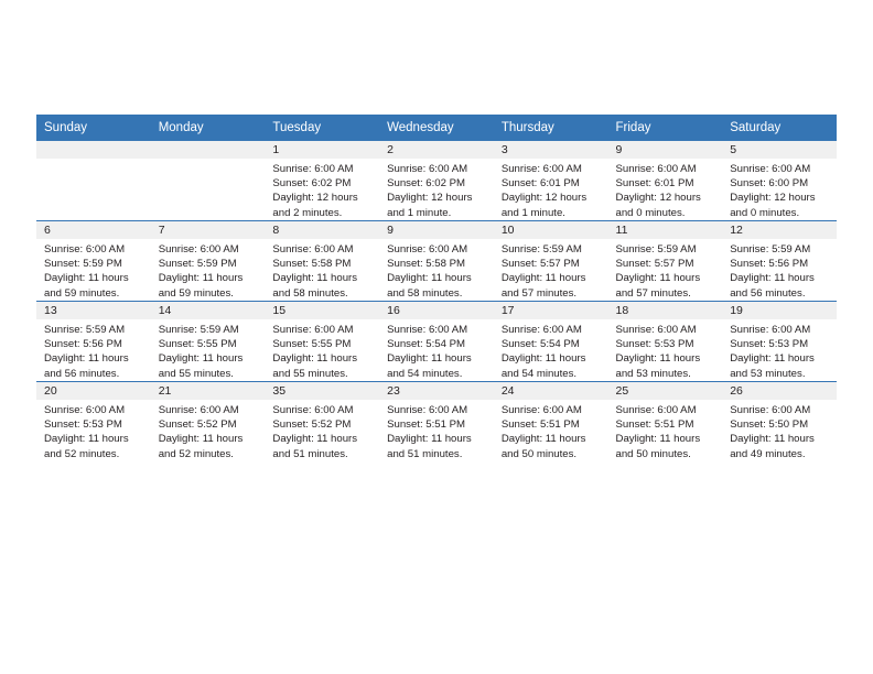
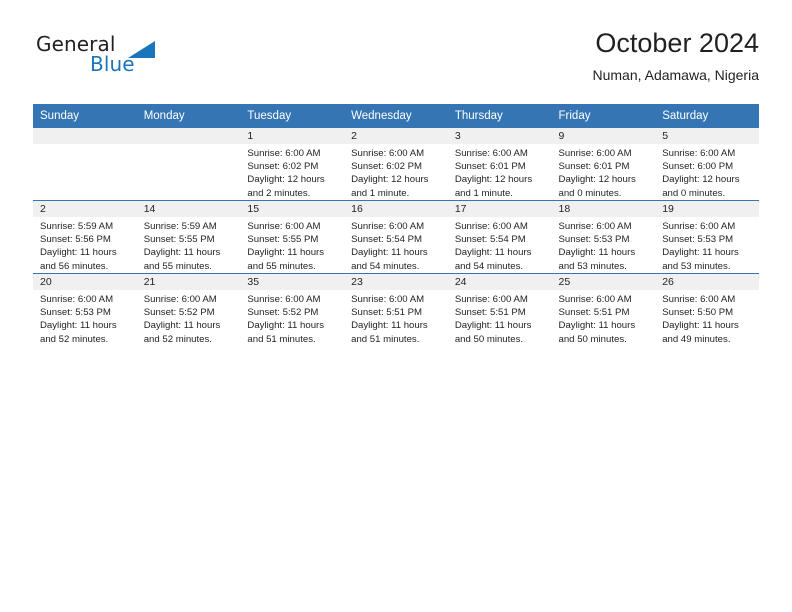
+ General
+ Blue
+ October 2024
+ Numan, Adamawa, Nigeria
  Sunday	Monday	Tuesday	Wednesday	Thursday	Friday	Saturday
  		1Sunrise: 6:00 AMSunset: 6:02 PMDaylight: 12 hoursand 2 minutes.	2Sunrise: 6:00 AMSunset: 6:02 PMDaylight: 12 hoursand 1 minute.	3Sunrise: 6:00 AMSunset: 6:01 PMDaylight: 12 hoursand 1 minute.	9Sunrise: 6:00 AMSunset: 6:01 PMDaylight: 12 hoursand 0 minutes.	5Sunrise: 6:00 AMSunset: 6:00 PMDaylight: 12 hoursand 0 minutes.
- 6Sunrise: 6:00 AMSunset: 5:59 PMDaylight: 11 hoursand 59 minutes.	7Sunrise: 6:00 AMSunset: 5:59 PMDaylight: 11 hoursand 59 minutes.	8Sunrise: 6:00 AMSunset: 5:58 PMDaylight: 11 hoursand 58 minutes.	9Sunrise: 6:00 AMSunset: 5:58 PMDaylight: 11 hoursand 58 minutes.	10Sunrise: 5:59 AMSunset: 5:57 PMDaylight: 11 hoursand 57 minutes.	11Sunrise: 5:59 AMSunset: 5:57 PMDaylight: 11 hoursand 57 minutes.	12Sunrise: 5:59 AMSunset: 5:56 PMDaylight: 11 hoursand 56 minutes.
- 13Sunrise: 5:59 AMSunset: 5:56 PMDaylight: 11 hoursand 56 minutes.	14Sunrise: 5:59 AMSunset: 5:55 PMDaylight: 11 hoursand 55 minutes.	15Sunrise: 6:00 AMSunset: 5:55 PMDaylight: 11 hoursand 55 minutes.	16Sunrise: 6:00 AMSunset: 5:54 PMDaylight: 11 hoursand 54 minutes.	17Sunrise: 6:00 AMSunset: 5:54 PMDaylight: 11 hoursand 54 minutes.	18Sunrise: 6:00 AMSunset: 5:53 PMDaylight: 11 hoursand 53 minutes.	19Sunrise: 6:00 AMSunset: 5:53 PMDaylight: 11 hoursand 53 minutes.
+ 2Sunrise: 5:59 AMSunset: 5:56 PMDaylight: 11 hoursand 56 minutes.	14Sunrise: 5:59 AMSunset: 5:55 PMDaylight: 11 hoursand 55 minutes.	15Sunrise: 6:00 AMSunset: 5:55 PMDaylight: 11 hoursand 55 minutes.	16Sunrise: 6:00 AMSunset: 5:54 PMDaylight: 11 hoursand 54 minutes.	17Sunrise: 6:00 AMSunset: 5:54 PMDaylight: 11 hoursand 54 minutes.	18Sunrise: 6:00 AMSunset: 5:53 PMDaylight: 11 hoursand 53 minutes.	19Sunrise: 6:00 AMSunset: 5:53 PMDaylight: 11 hoursand 53 minutes.
  20Sunrise: 6:00 AMSunset: 5:53 PMDaylight: 11 hoursand 52 minutes.	21Sunrise: 6:00 AMSunset: 5:52 PMDaylight: 11 hoursand 52 minutes.	35Sunrise: 6:00 AMSunset: 5:52 PMDaylight: 11 hoursand 51 minutes.	23Sunrise: 6:00 AMSunset: 5:51 PMDaylight: 11 hoursand 51 minutes.	24Sunrise: 6:00 AMSunset: 5:51 PMDaylight: 11 hoursand 50 minutes.	25Sunrise: 6:00 AMSunset: 5:51 PMDaylight: 11 hoursand 50 minutes.	26Sunrise: 6:00 AMSunset: 5:50 PMDaylight: 11 hoursand 49 minutes.
